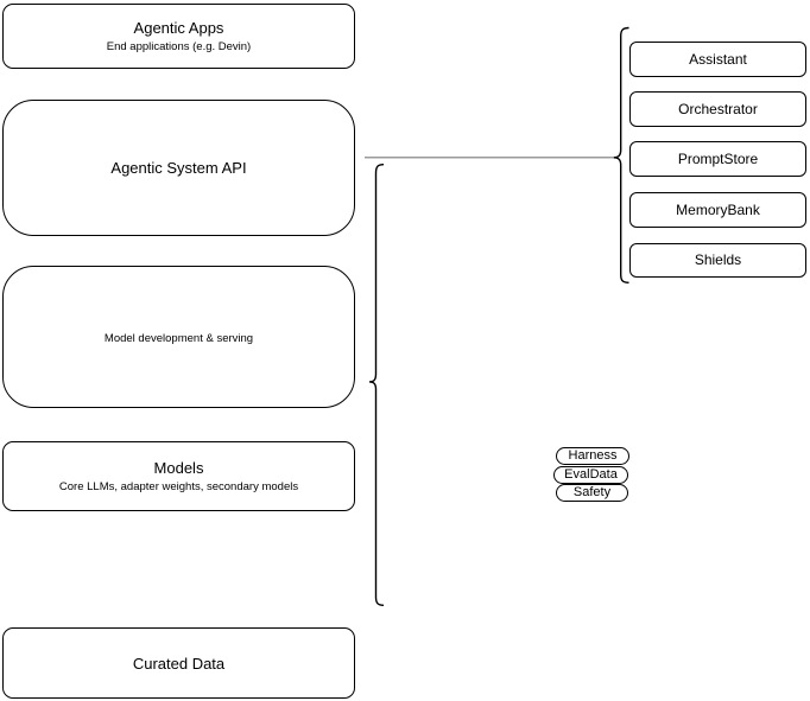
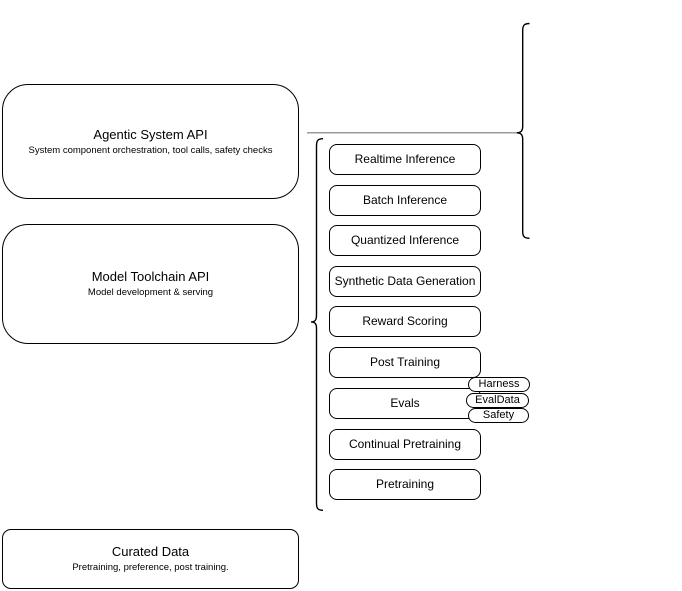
- Agentic Apps
- End applications (e.g. Devin)
  Agentic System API
+ System component orchestration, tool calls, safety checks
+ Model Toolchain API
  Model development & serving
- Models
- Core LLMs, adapter weights, secondary models
  Curated Data
+ Pretraining, preference, post training.
+ Realtime Inference
+ Batch Inference
+ Quantized Inference
+ Synthetic Data Generation
+ Reward Scoring
+ Post Training
+ Evals
+ Continual Pretraining
+ Pretraining
  Harness
  EvalData
  Safety
- Assistant
- Orchestrator
- PromptStore
- MemoryBank
- Shields
